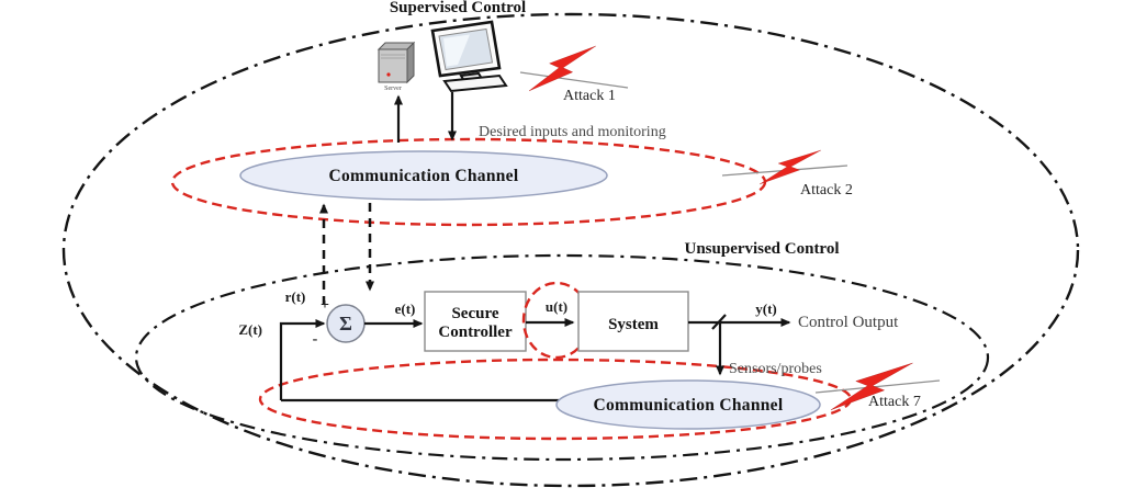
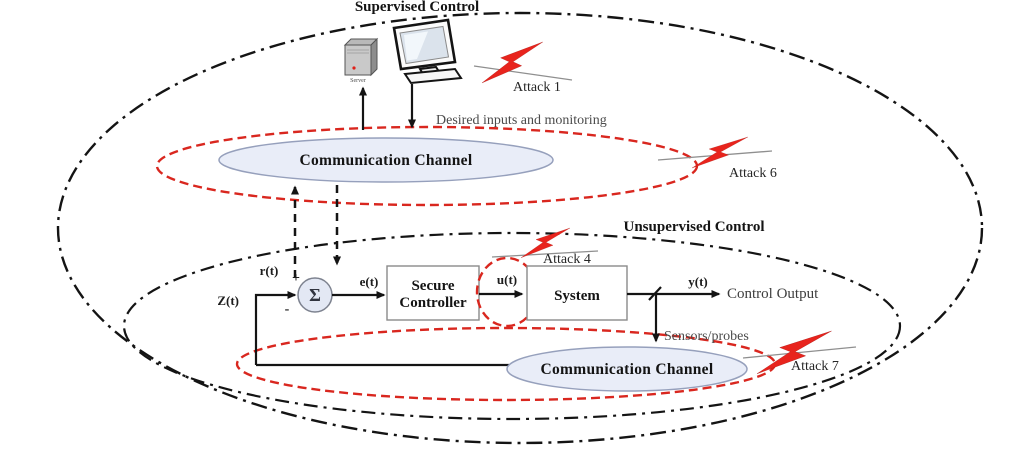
  Communication Channel
  Communication Channel
  Σ
  +
  -
  r(t)
  Z(t)
  e(t)
  Secure
  Controller
  u(t)
  System
  y(t)
  Control Output
  Sensors/probes
  Supervised Control
  Unsupervised Control
  Desired inputs and monitoring
  Attack 1
- Attack 2
+ Attack 6
  Attack 7
+ Attack 4
